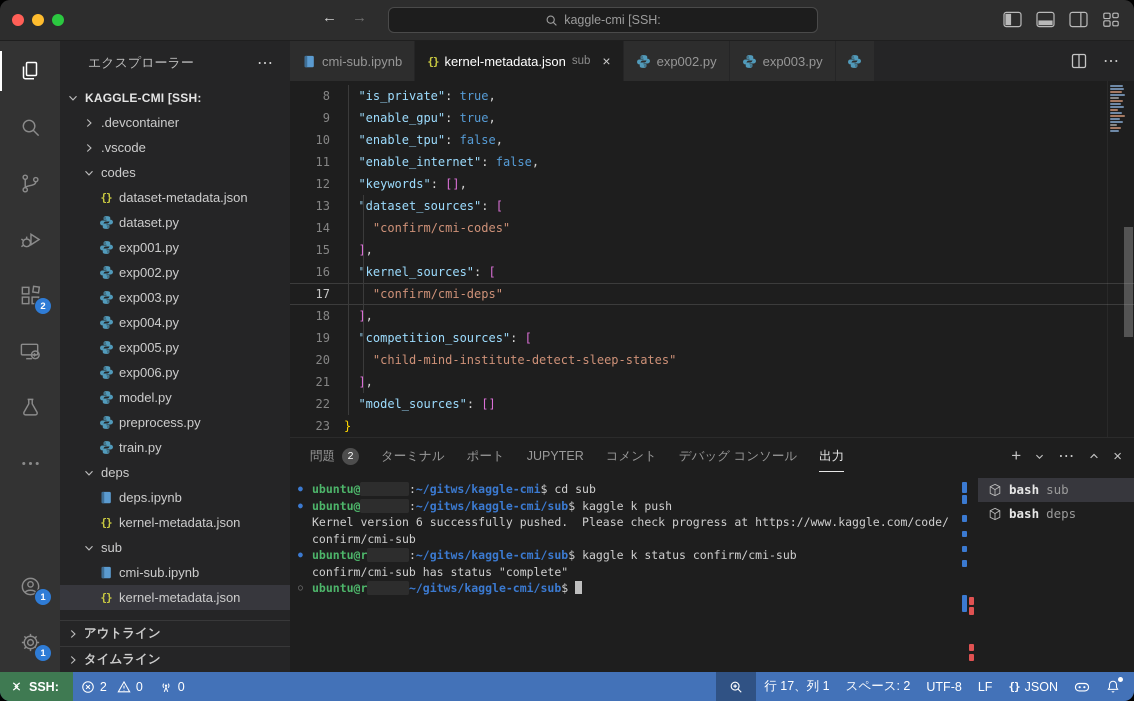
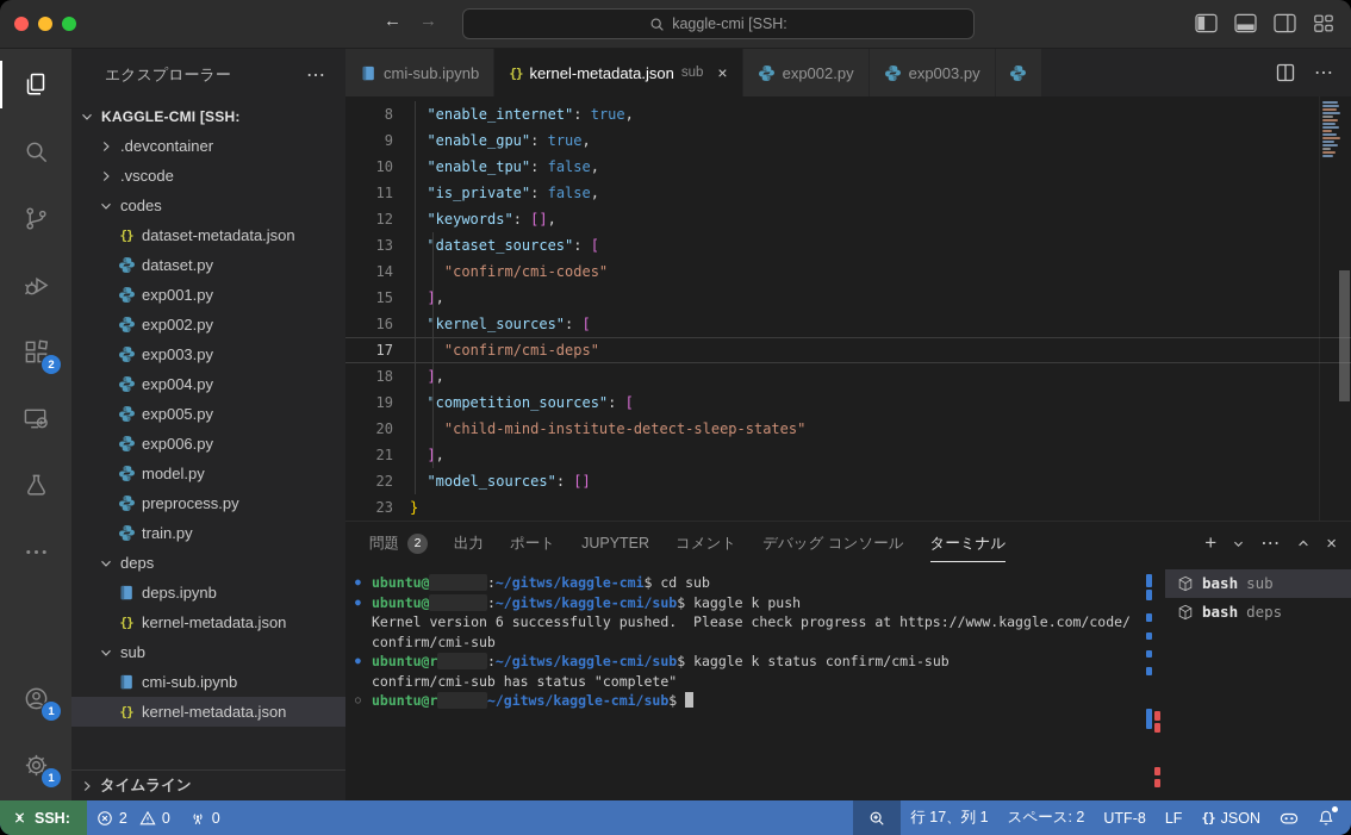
  ←
  →
  kaggle-cmi [SSH:
  2
  1
  1
  エクスプローラー
  ⋯
  KAGGLE-CMI [SSH:
  .devcontainer
  .vscode
  codes
  {}
  dataset-metadata.json
  dataset.py
  exp001.py
  exp002.py
  exp003.py
  exp004.py
  exp005.py
  exp006.py
  model.py
  preprocess.py
  train.py
  deps
  deps.ipynb
  {}
  kernel-metadata.json
  sub
  cmi-sub.ipynb
  {}
  kernel-metadata.json
- アウトライン
  タイムライン
  cmi-sub.ipynb
  {}
  kernel-metadata.json
  sub
  ×
  exp002.py
  exp003.py
  ⋯
  8
- "is_private": true,
+ "enable_internet": true,
  9
  "enable_gpu": true,
  10
  "enable_tpu": false,
  11
- "enable_internet": false,
+ "is_private": false,
  12
  "keywords": [],
  13
  dataset_sources": [
  14
  "confirm/cmi-codes"
  15
  16
  kernel_sources": [
  17
  "confirm/cmi-deps"
  18
  19
  competition_sources": [
  20
  "child-mind-institute-detect-sleep-states"
  21
  22
  "model_sources": []
  23
  }
  問題
  2
- ターミナル
+ 出力
  ポート
  JUPYTER
  コメント
  デバッグ コンソール
- 出力
+ ターミナル
  +
  ⋯
  ×
  ●
  ubuntu@ :~/gitws/kaggle-cmi$ cd sub
  ●
  ubuntu@ :~/gitws/kaggle-cmi/sub$ kaggle k push
  Kernel version 6 successfully pushed. Please check progress at https://www.kaggle.com/code/
  confirm/cmi-sub
  ●
  ubuntu@r :~/gitws/kaggle-cmi/sub$ kaggle k status confirm/cmi-sub
  confirm/cmi-sub has status "complete"
  ○
  ubuntu@r ~/gitws/kaggle-cmi/sub$
  bash
  sub
  bash
  deps
  SSH:
  2
  0
  0
  行 17、列 1
  スペース: 2
  UTF-8
  LF
  {}
  JSON
